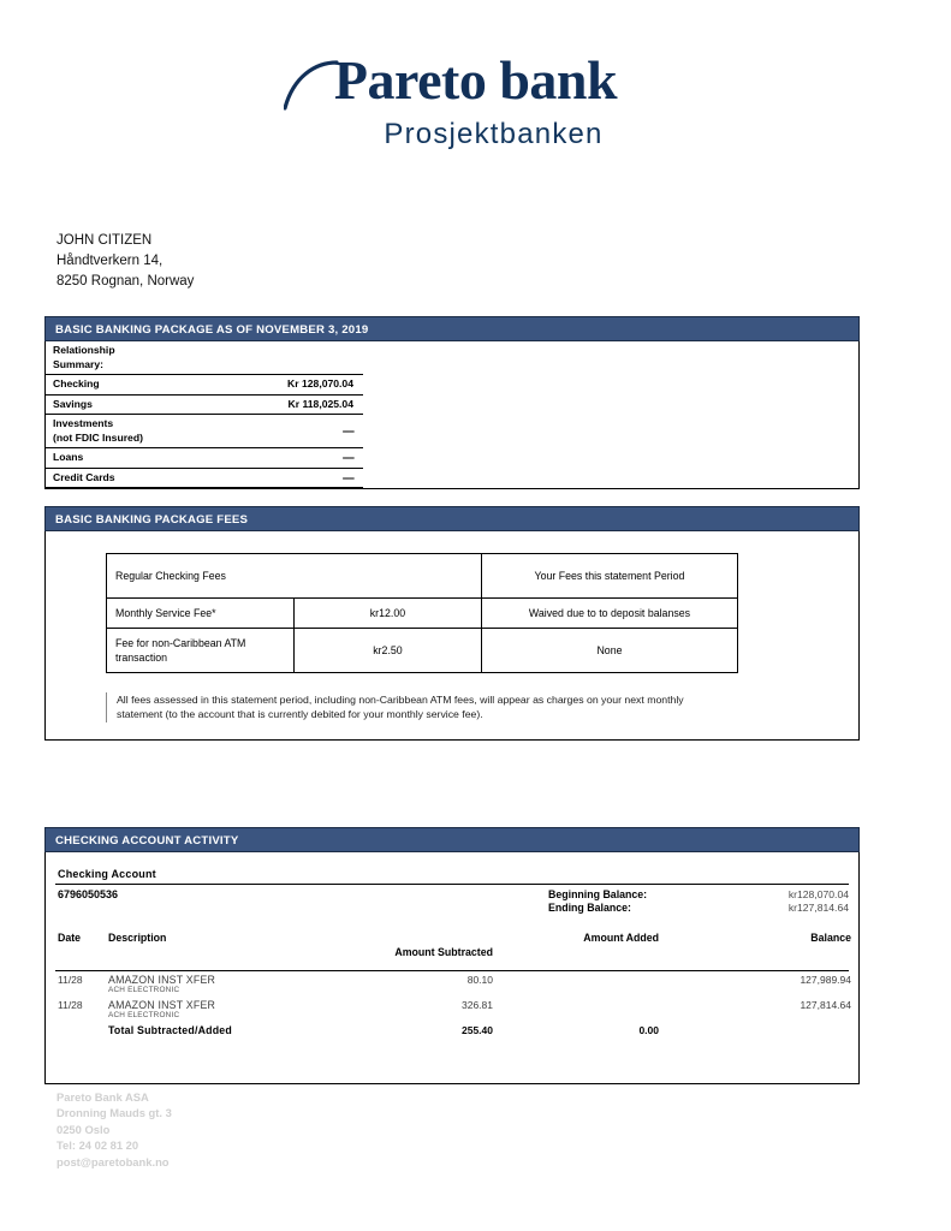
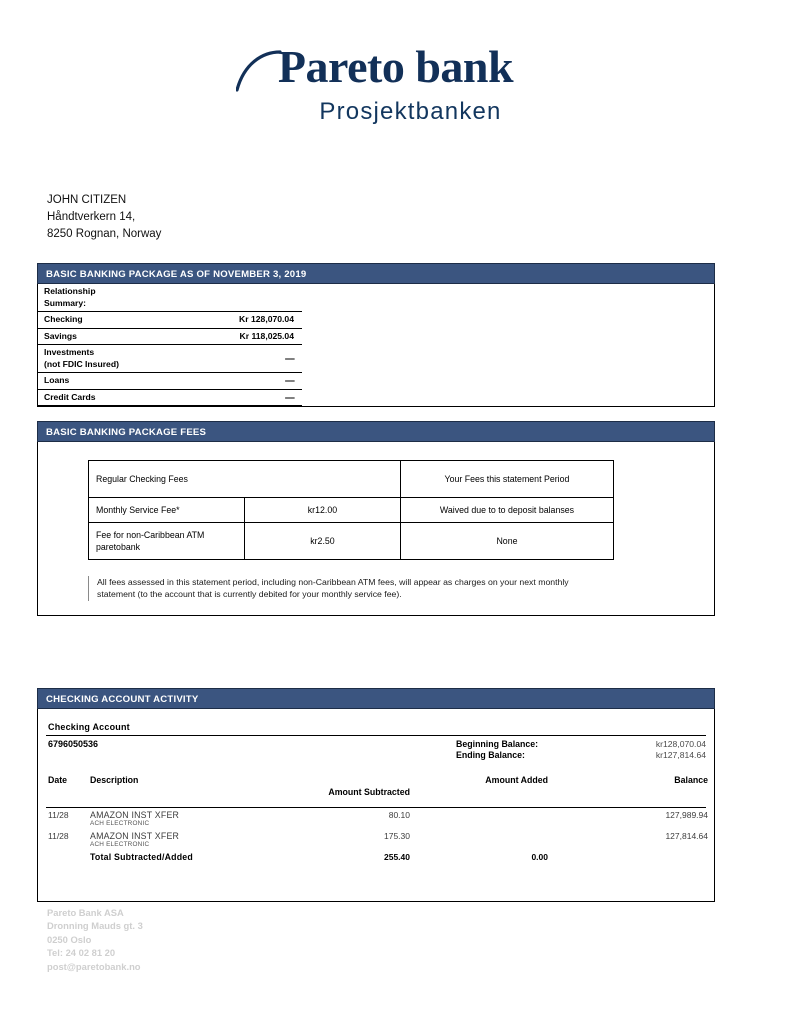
  Pareto bank
  Prosjektbanken
  JOHN CITIZEN
  Håndtverkern 14,
  8250 Rognan, Norway
  BASIC BANKING PACKAGE AS OF NOVEMBER 3, 2019
  Relationship Summary:
  Checking	Kr 128,070.04
  Savings	Kr 118,025.04
  Investments (not FDIC Insured)	-----
  Loans	-----
  Credit Cards	-----
  BASIC BANKING PACKAGE FEES
  Regular Checking Fees	Your Fees this statement Period
  Monthly Service Fee*	kr12.00	Waived due to to deposit balanses
- Fee for non-Caribbean ATM transaction	kr2.50	None
+ Fee for non-Caribbean ATM paretobank	kr2.50	None
  All fees assessed in this statement period, including non-Caribbean ATM fees, will appear as charges on your next monthly statement (to the account that is currently debited for your monthly service fee).
  CHECKING ACCOUNT ACTIVITY
  Checking Account
  6796050536
  Beginning Balance:
  kr128,070.04
  Ending Balance:
  kr127,814.64
  Date
  Description
  Amount Subtracted
  Amount Added
  Balance
  11/28
  AMAZON INST XFER
  80.10
  127,989.94
  11/28
  AMAZON INST XFER
- 326.81
+ 175.30
  127,814.64
  Total Subtracted/Added
  255.40
  0.00
  Pareto Bank ASA
  Dronning Mauds gt. 3
  0250 Oslo
  Tel: 24 02 81 20
  post@paretobank.no
